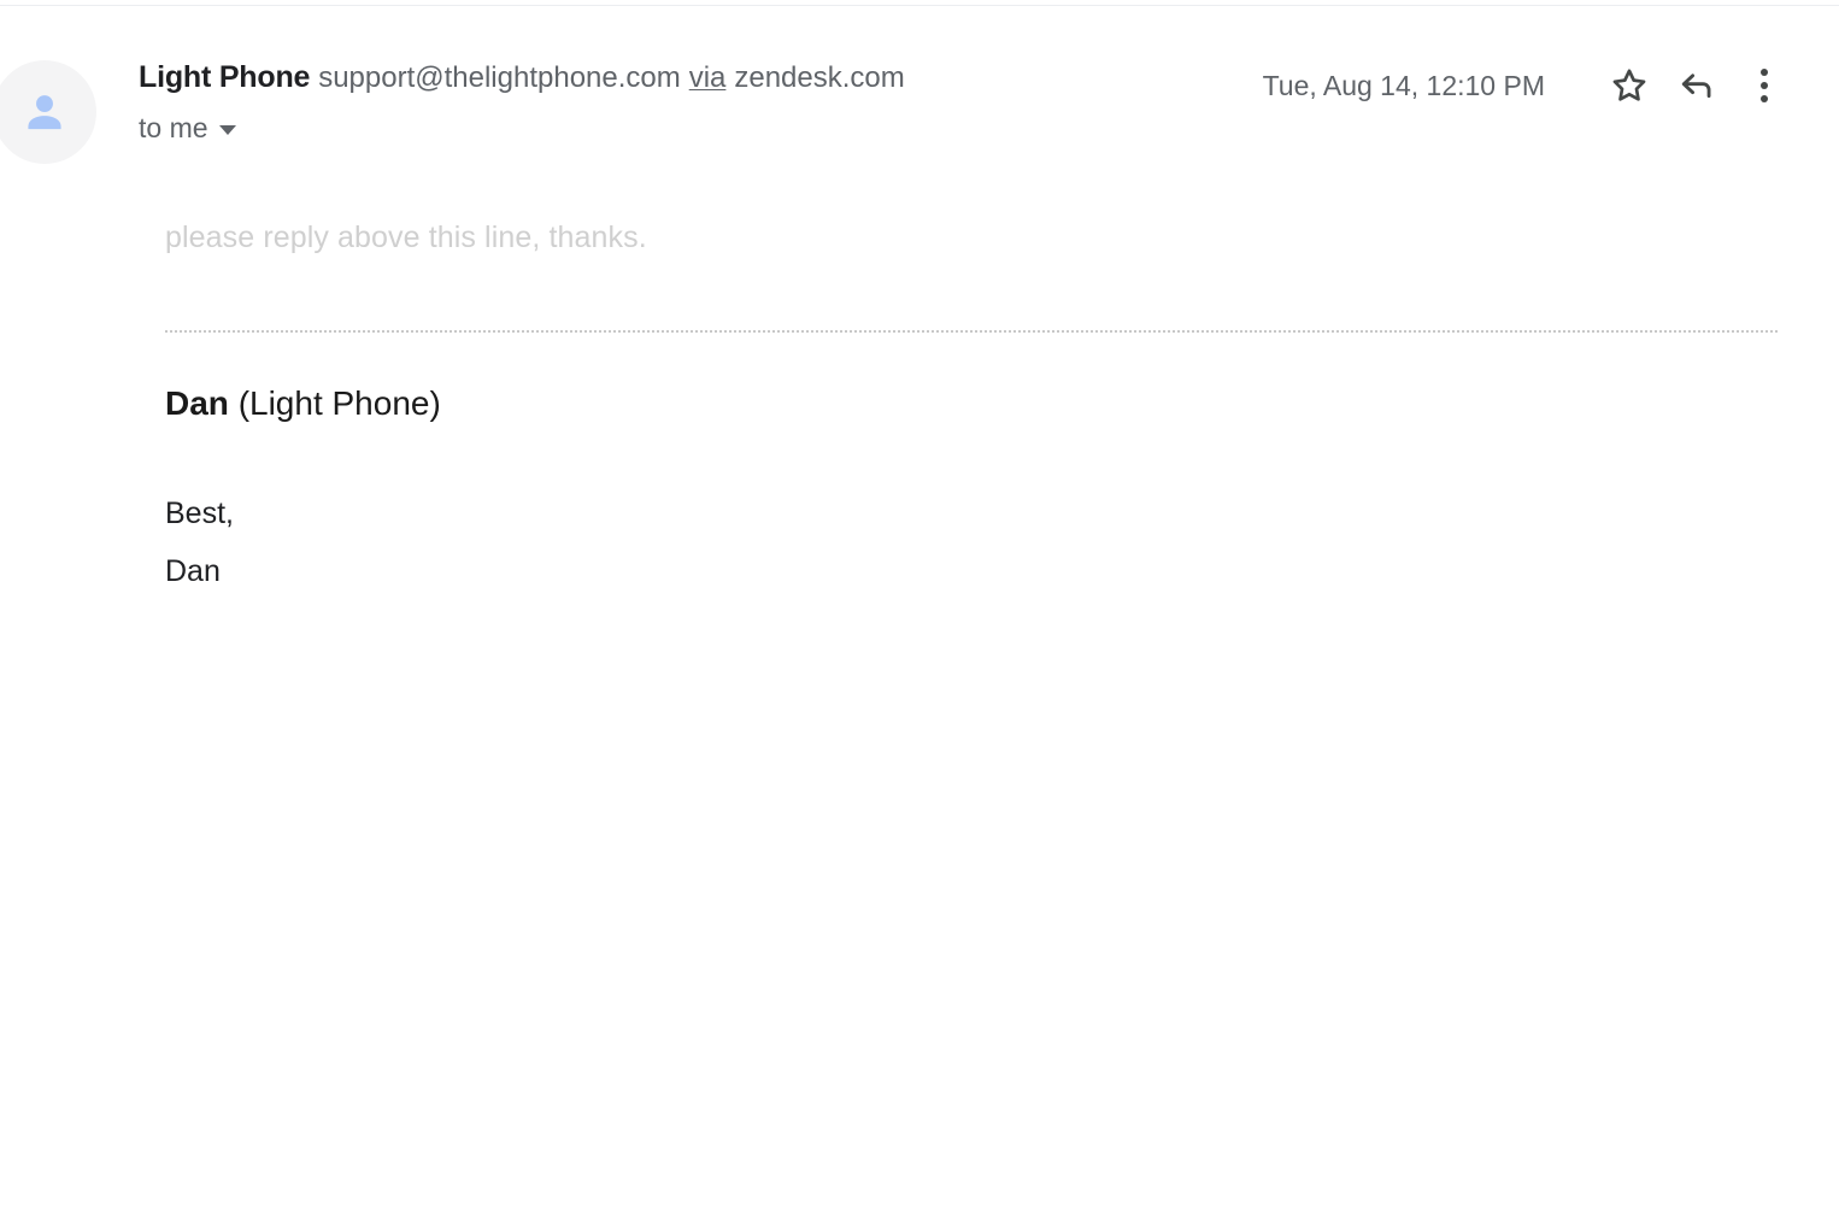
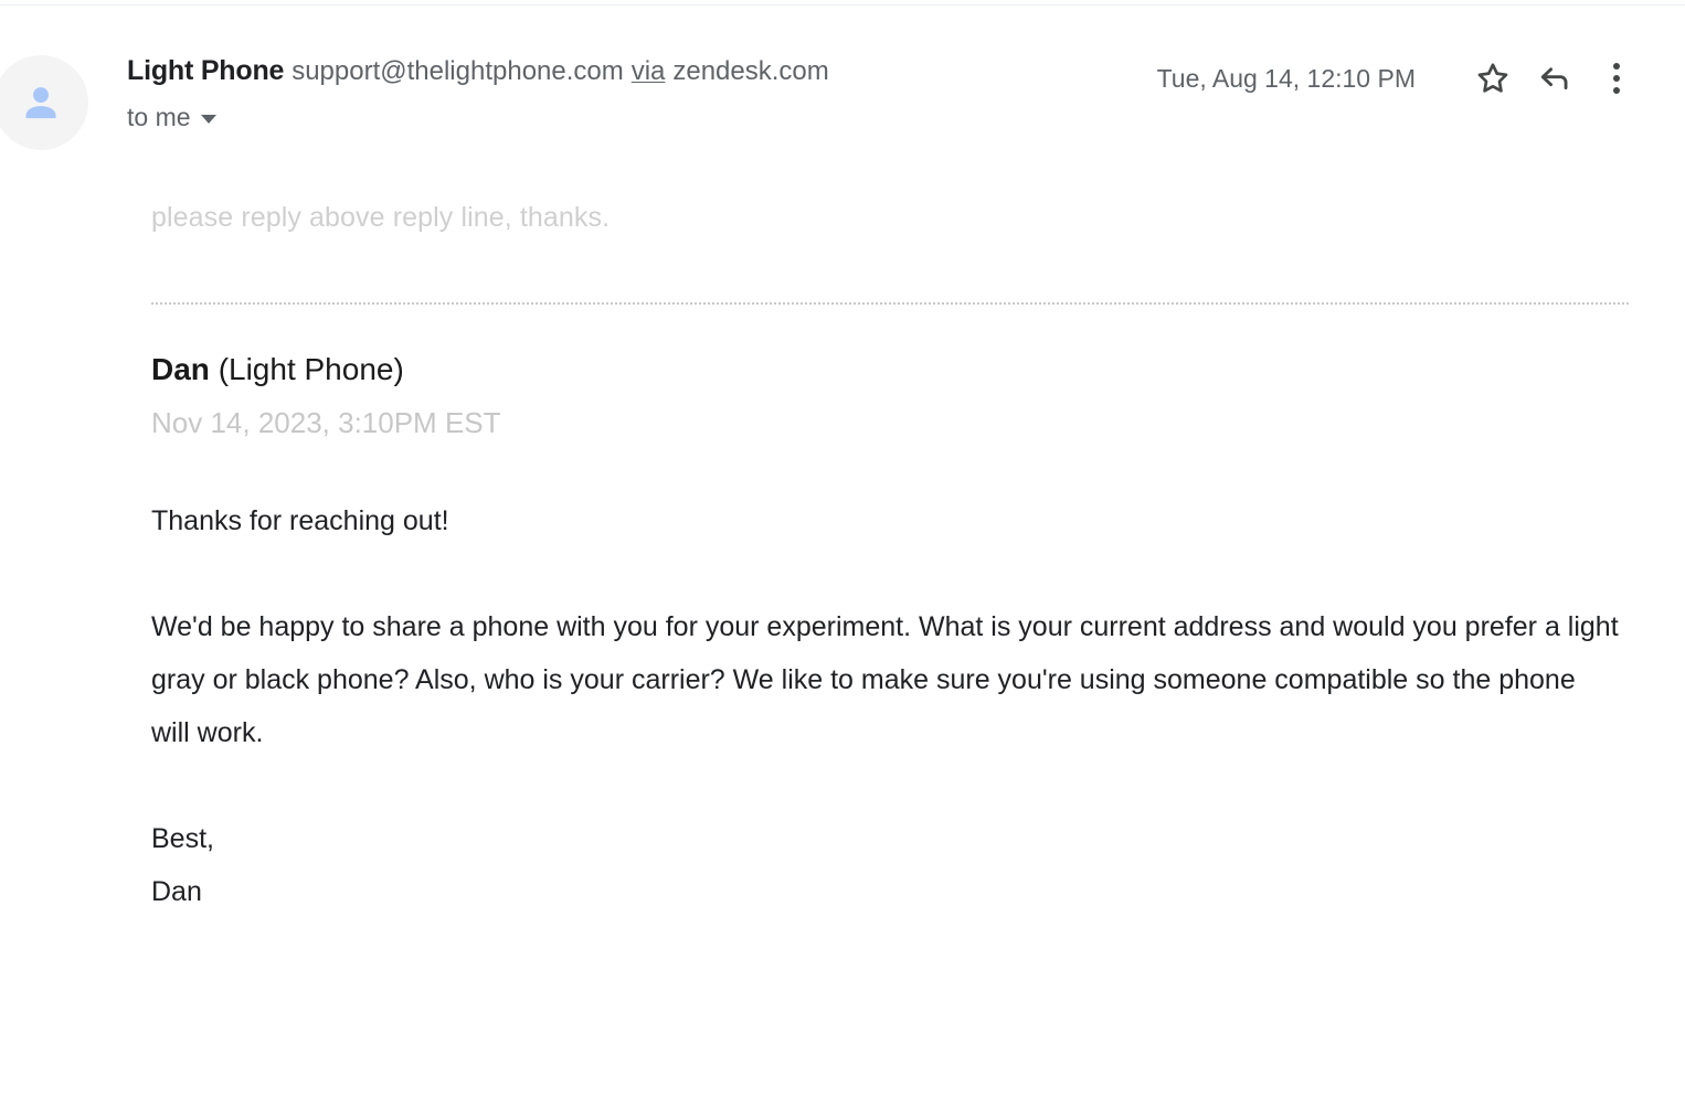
  Light Phone support@thelightphone.com via zendesk.com
  to me
  Tue, Aug 14, 12:10 PM
- please reply above this line, thanks.
+ please reply above reply line, thanks.
  Dan (Light Phone)
+ Nov 14, 2023, 3:10PM EST
+ Thanks for reaching out!
+ We'd be happy to share a phone with you for your experiment. What is your current address and would you prefer a light gray or black phone? Also, who is your carrier? We like to make sure you're using someone compatible so the phone will work.
  Best,
  Dan
